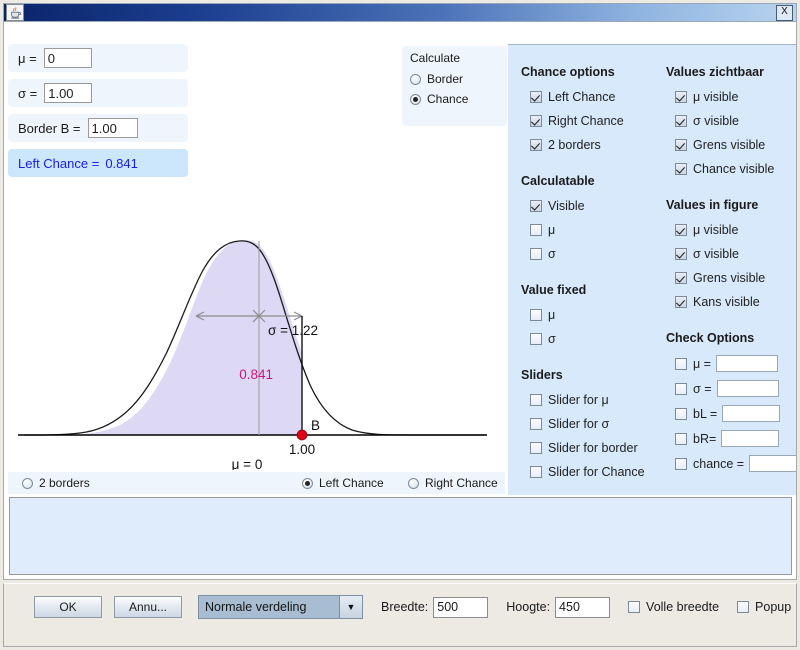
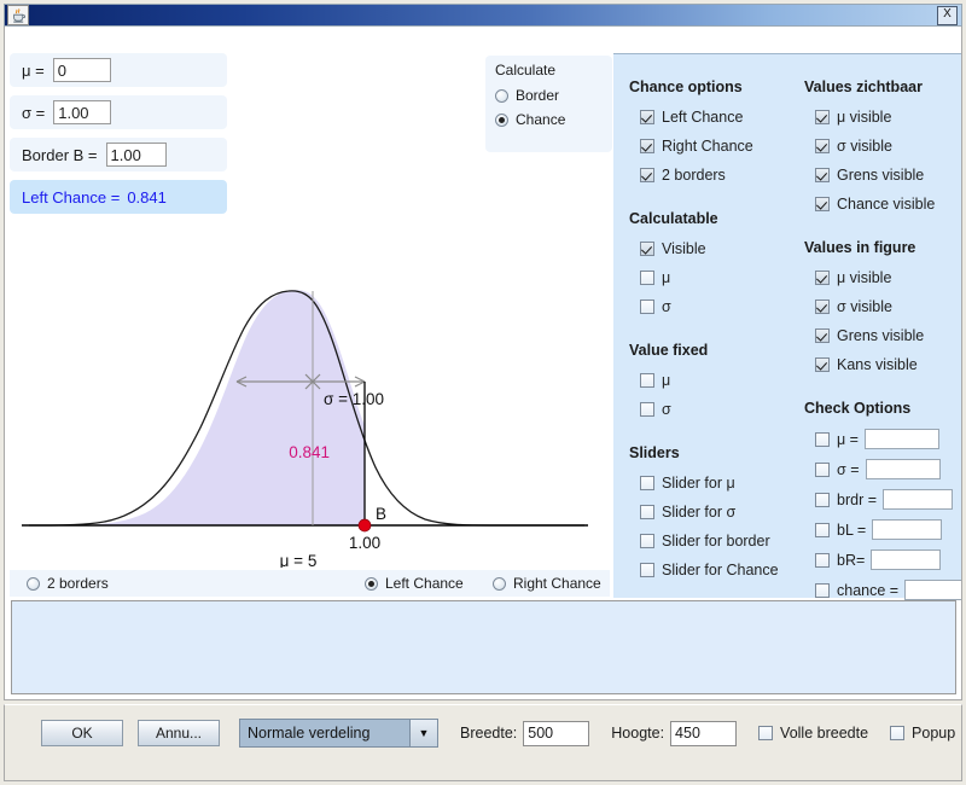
  X
  μ =
  0
  σ =
  1.00
  Border B =
  1.00
  Left Chance =
  0.841
  Calculate
  Border
  Chance
- σ = 1.22
+ σ = 1.00
  0.841
  B
  1.00
- μ = 0
+ μ = 5
  2 borders
  Left Chance
  Right Chance
  Chance options
  Left Chance
  Right Chance
  2 borders
  Calculatable
  Visible
  μ
  σ
  Value fixed
  μ
  σ
  Sliders
  Slider for μ
  Slider for σ
  Slider for border
  Slider for Chance
  Values zichtbaar
  μ visible
  σ visible
  Grens visible
  Chance visible
  Values in figure
  μ visible
  σ visible
  Grens visible
  Kans visible
  Check Options
  μ =
  σ =
+ brdr =
  bL =
  bR=
  chance =
  OK
  Annu...
  Normale verdeling
  ▼
  Breedte:
  500
  Hoogte:
  450
  Volle breedte
  Popup
